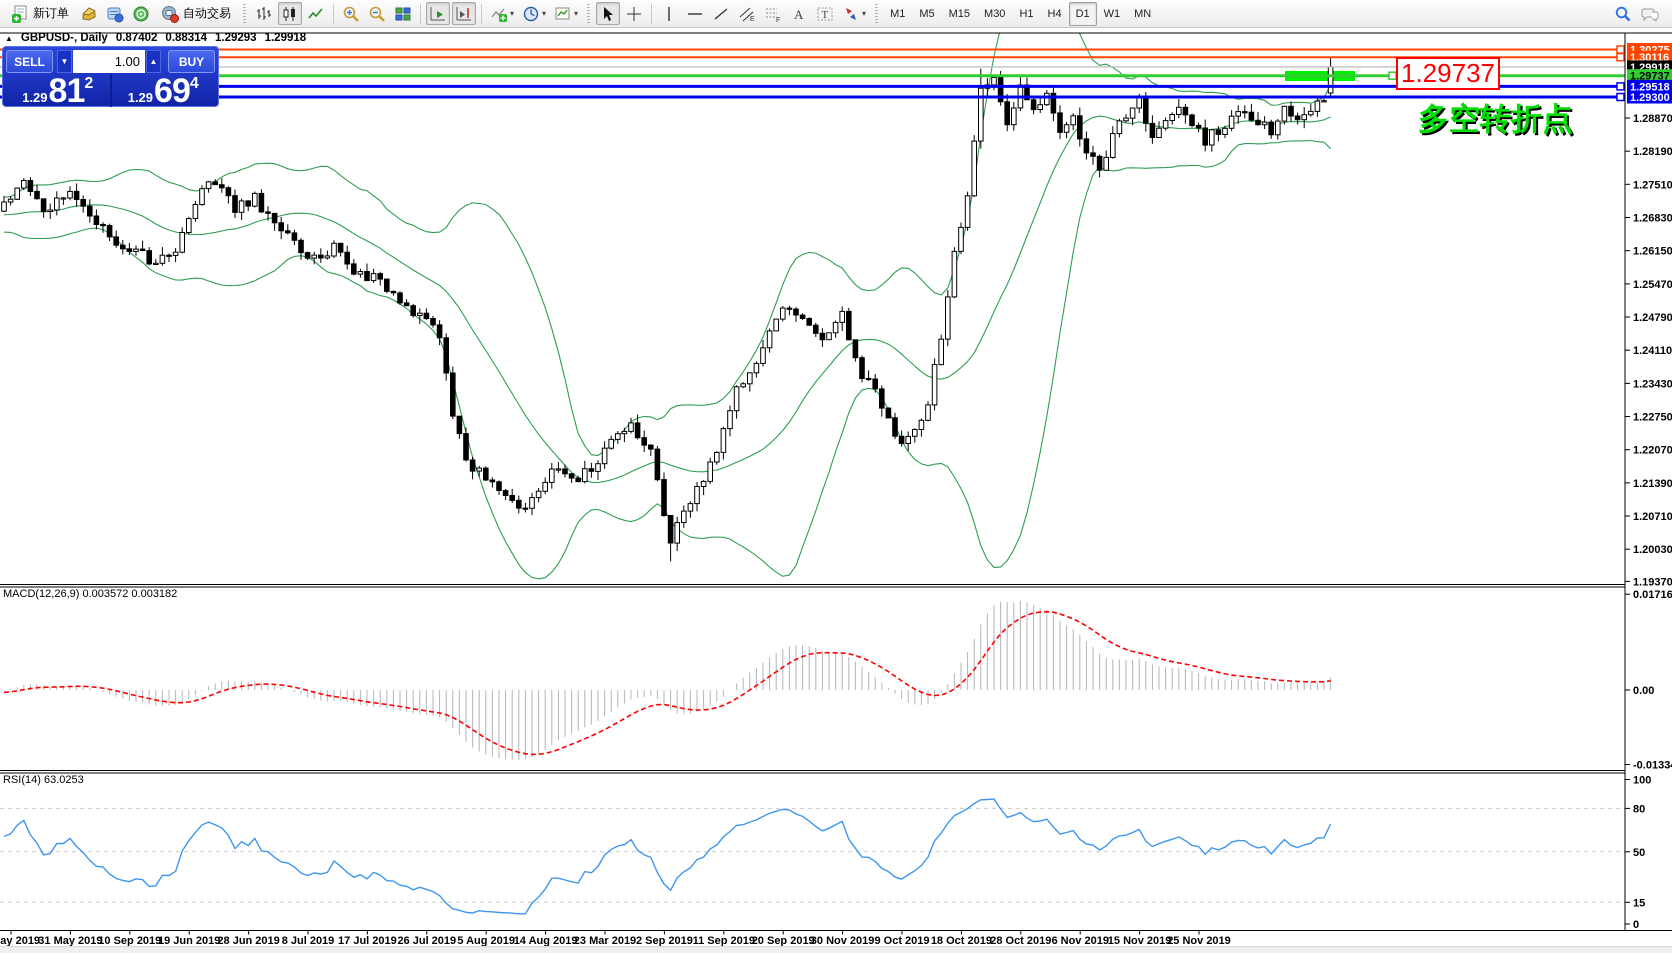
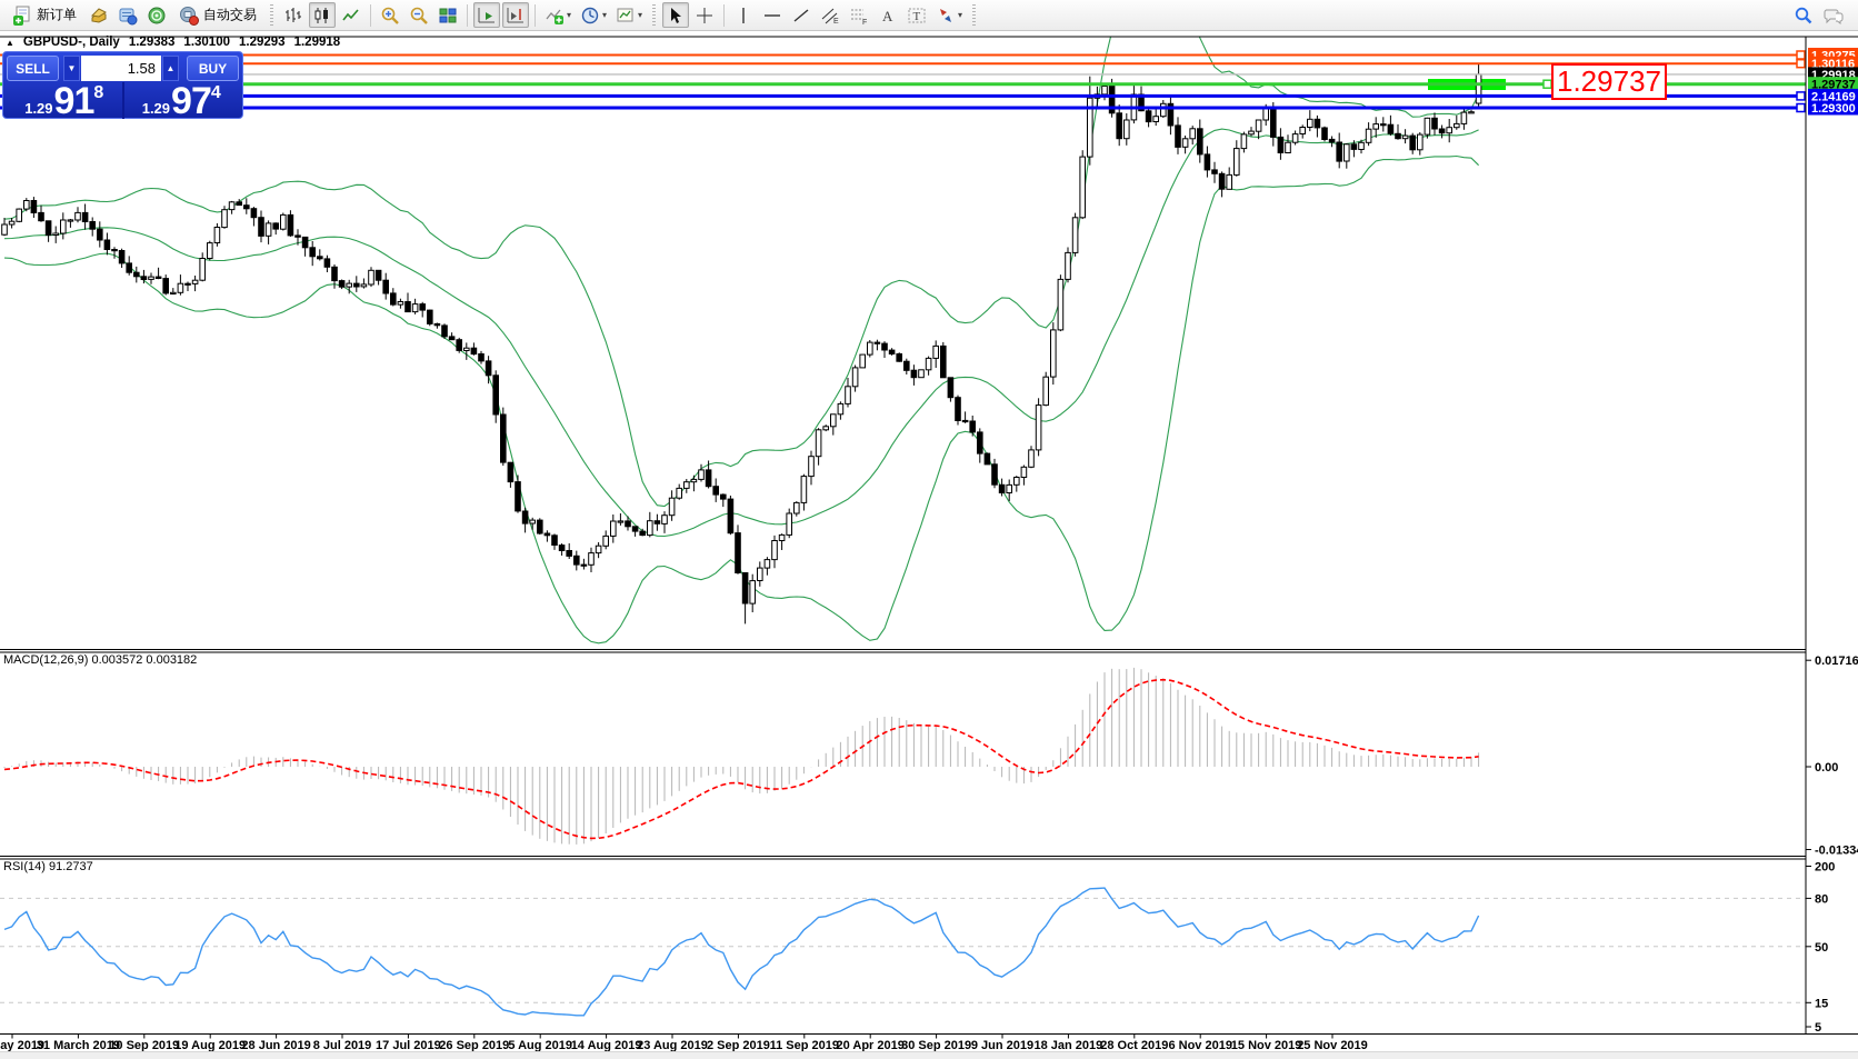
  新订单
  自动交易
  ▾
  ▾
  ▾
  A
  T
  ▾
- M1
- M5
- M15
- M30
- H1
- H4
- D1
- W1
- MN
- 1.28870
- 1.28190
- 1.27510
- 1.26830
- 1.26150
- 1.25470
- 1.24790
- 1.24110
- 1.23430
- 1.22750
- 1.22070
- 1.21390
- 1.20710
- 1.20030
- 1.19370
  1.30275
  1.30116
  1.29918
  1.29737
- 1.29518
+ 2.14169
  1.29300
  0.01716
  0.00
  -0.0133
- 100
+ 200
  80
  50
  15
- 0
+ 5
  ay 2019
- 31 May 2019
+ 31 March 2019
  10 Sep 2019
- 19 Jun 2019
+ 19 Aug 2019
  28 Jun 2019
  8 Jul 2019
  17 Jul 2019
- 26 Jul 2019
+ 26 Sep 2019
  5 Aug 2019
  14 Aug 2019
- 23 Mar 2019
+ 23 Aug 2019
  2 Sep 2019
  11 Sep 2019
- 20 Sep 2019
+ 20 Apr 2019
- 30 Nov 2019
+ 30 Sep 2019
- 9 Oct 2019
+ 9 Jun 2019
- 18 Oct 2019
+ 18 Jan 2019
  28 Oct 2019
  6 Nov 2019
  15 Nov 2019
  25 Nov 2019
  ▲
  GBPUSD-, Daily
- 0.87402
+ 1.29383
- 0.88314
+ 1.30100
  1.29293
  1.29918
  SELL
  ▼
- 1.00
+ 1.58
  ▲
  BUY
  1.29
- 81
+ 91
- 2
+ 8
  1.29
- 69
+ 97
  4
  MACD(12,26,9) 0.003572 0.003182
- RSI(14) 63.0253
+ RSI(14) 91.2737
  1.29737
- 多空转折点
